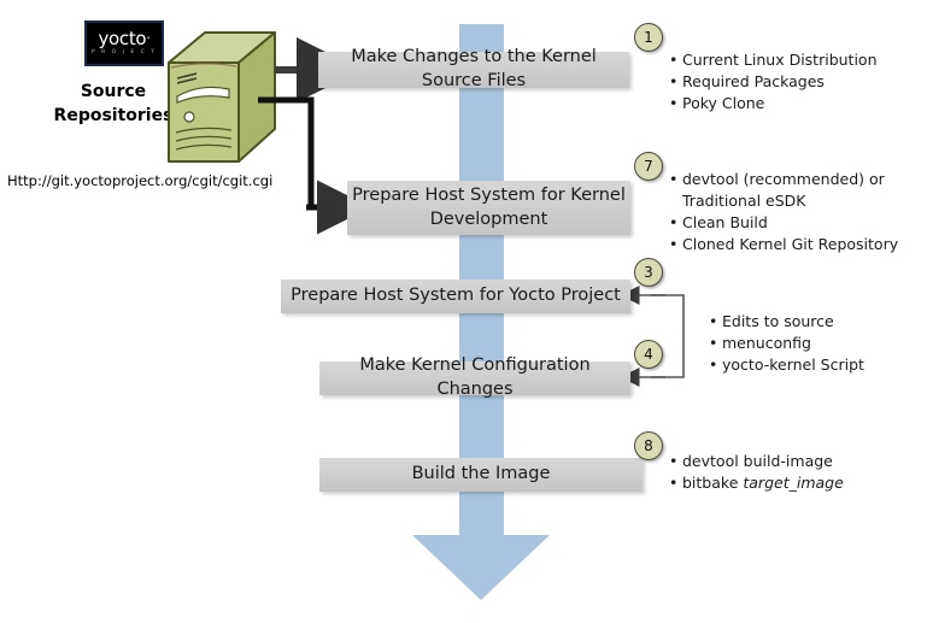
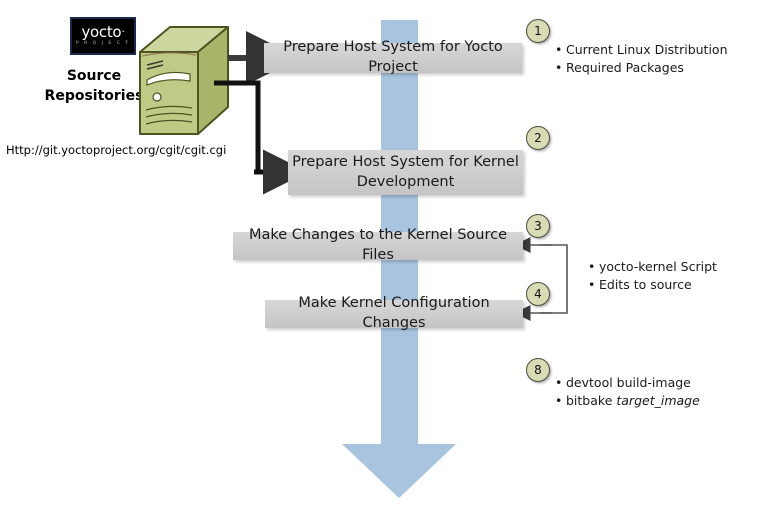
  yocto·
  Source
  Repositorie
  Http://git.yoctoproject.org/cgit/cgit.cgi
- Make Changes to the Kernel Source Files
+ Prepare Host System for Yocto Project
  Prepare Host System for Kernel
  Development
- Prepare Host System for Yocto Project
+ Make Changes to the Kernel Source Files
  Make Kernel Configuration Changes
- Build the Image
  1
- 7
+ 2
  3
  4
  8
  Current Linux Distribution
  Required Packages
- Poky Clone
- devtool (recommended) or
- Traditional eSDK
- Clean Build
- Cloned Kernel Git Repository
- Edits to source
+ yocto-kernel Script
- menuconfig
- yocto-kernel Script
+ Edits to source
  devtool build-image
  bitbake target_image
